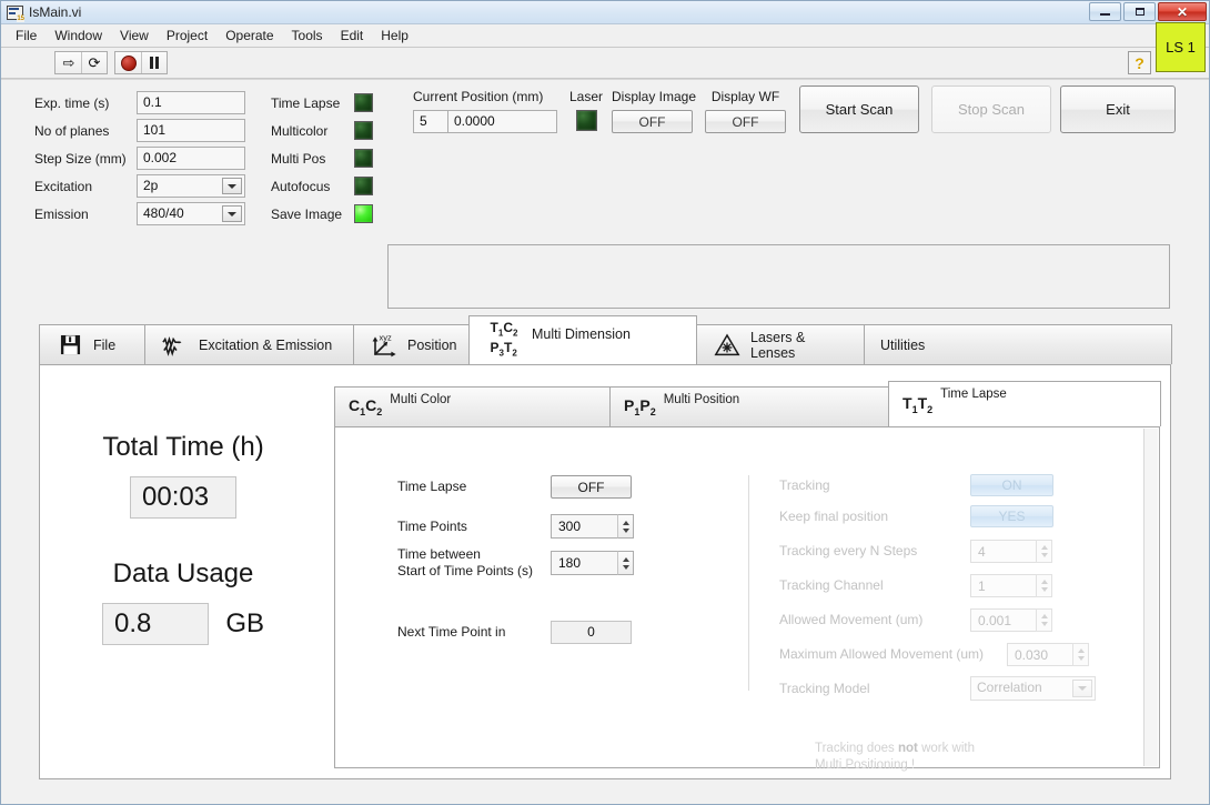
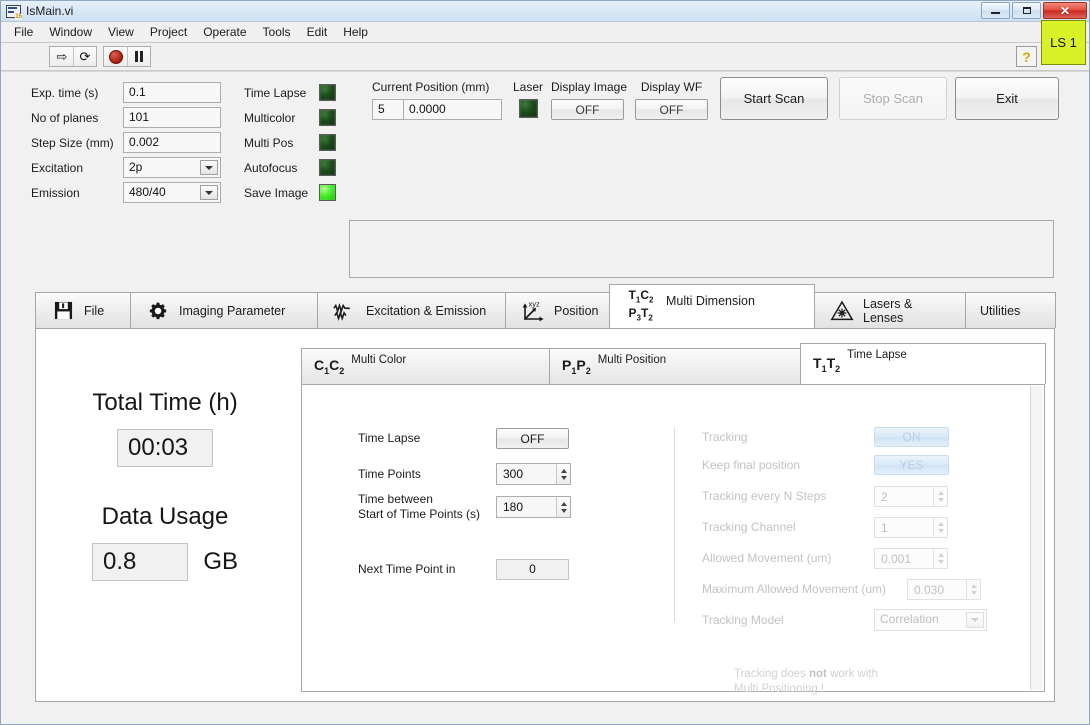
  IsMain.vi
  ✕
  File
  Window
  View
  Project
  Operate
  Tools
  Edit
  Help
  ⇨
  ⟳
  ?
  LS 1
  Exp. time (s)
  0.1
  No of planes
  101
  Step Size (mm)
  0.002
  Excitation
  2p
  Emission
  480/40
  Time Lapse
  Multicolor
  Multi Pos
  Autofocus
  Save Image
  Current Position (mm)
  5
  0.0000
  Laser
  Display Image
  OFF
  Display WF
  OFF
  Start Scan
  Stop Scan
  Exit
  File
+ Imaging Parameter
  Excitation & Emission
  xyz
  Position
  T1C2
  P3T2
  Multi Dimension
  Lasers & Lenses
  Utilities
  Total Time (h)
  00:03
  Data Usage
  0.8 GB
  C1C2
  Multi Color
  P1P2
  Multi Position
  T1T2
  Time Lapse
  Time Lapse
  OFF
  Time Points
  300
  Time between
  Start of Time Points (s)
  180
  Next Time Point in
  0
  Tracking
  ON
  Keep final position
  YES
  Tracking every N Steps
- 4
+ 2
  Tracking Channel
  1
  Allowed Movement (um)
  0.001
  Maximum Allowed Movement (um)
  0.030
  Tracking Model
  Correlation
  Tracking does not work with
  Multi Positioning !
